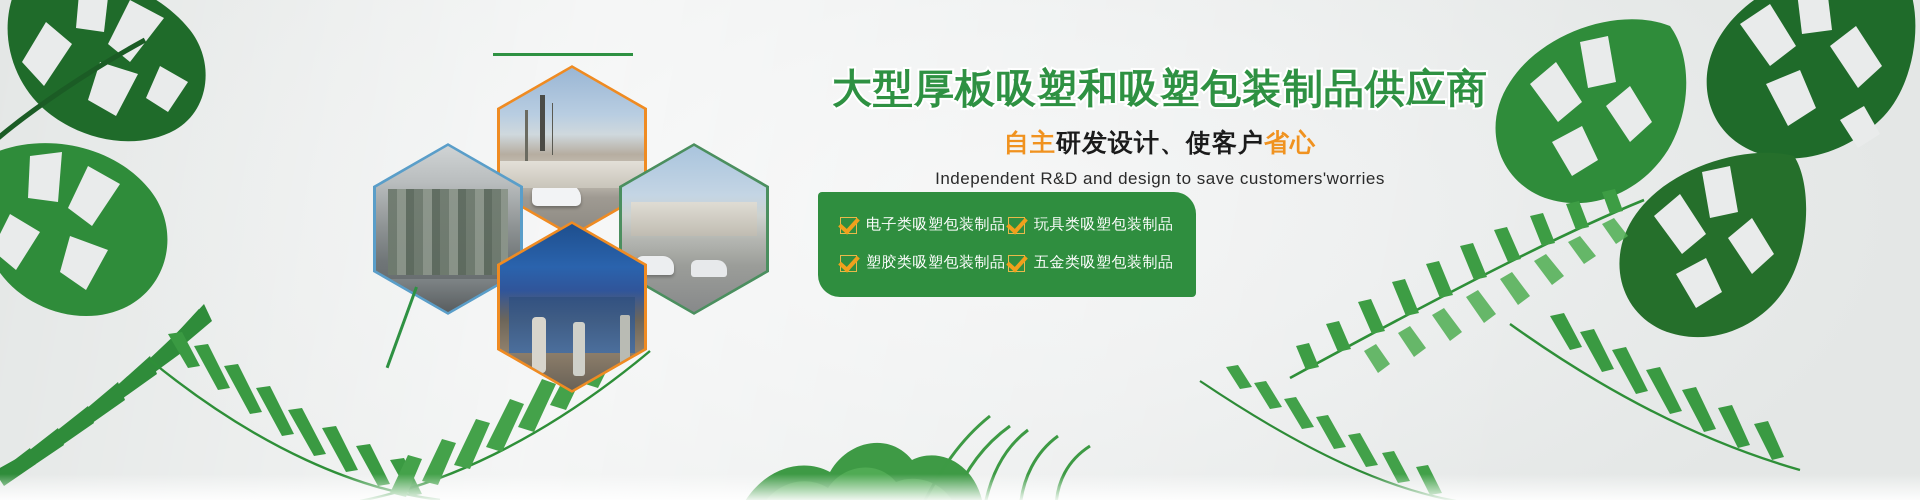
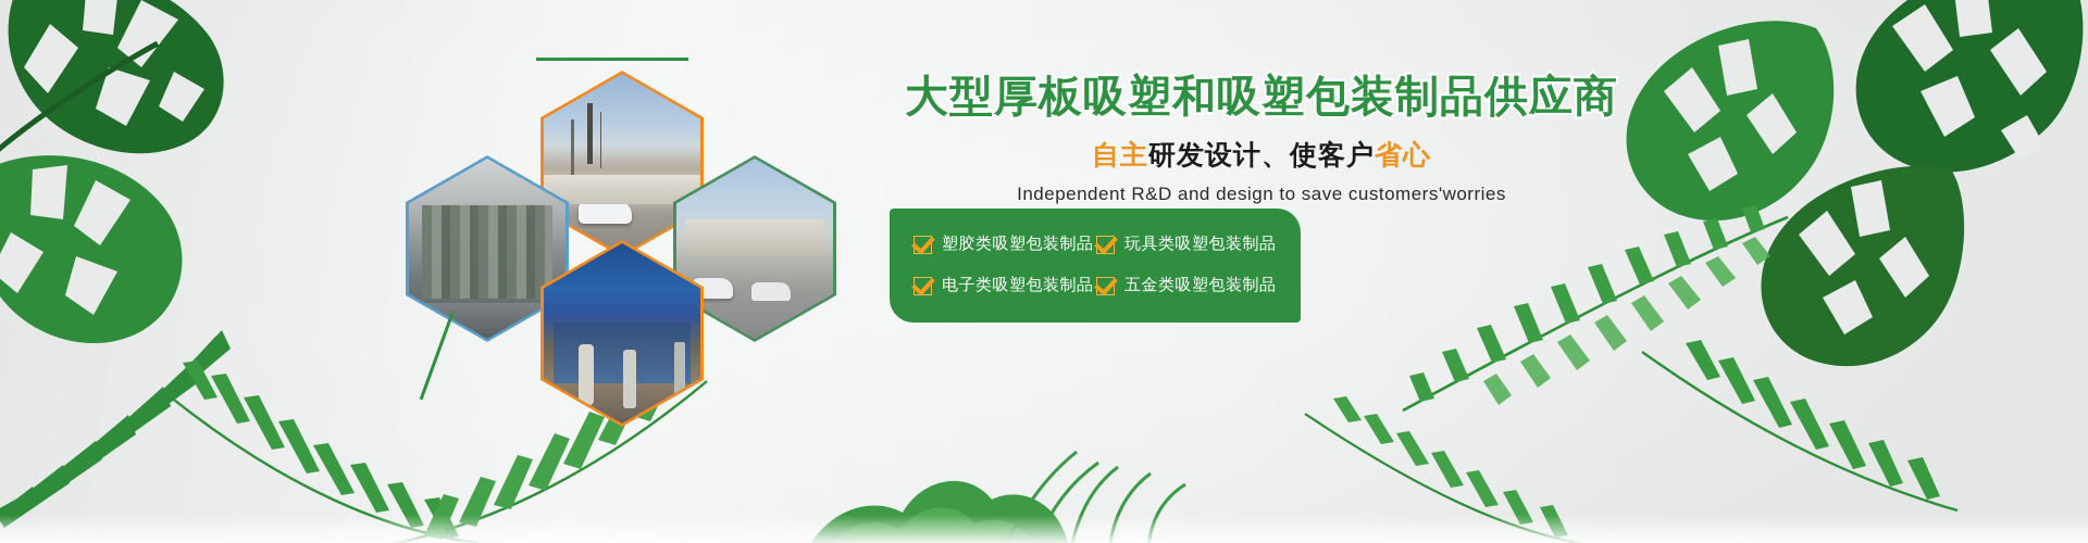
  大型厚板吸塑和吸塑包装制品供应商
  自主研发设计、使客户省心
  Independent R&D and design to save customers'worries
- 电子类吸塑包装制品
+ 塑胶类吸塑包装制品
  玩具类吸塑包装制品
- 塑胶类吸塑包装制品
+ 电子类吸塑包装制品
  五金类吸塑包装制品
